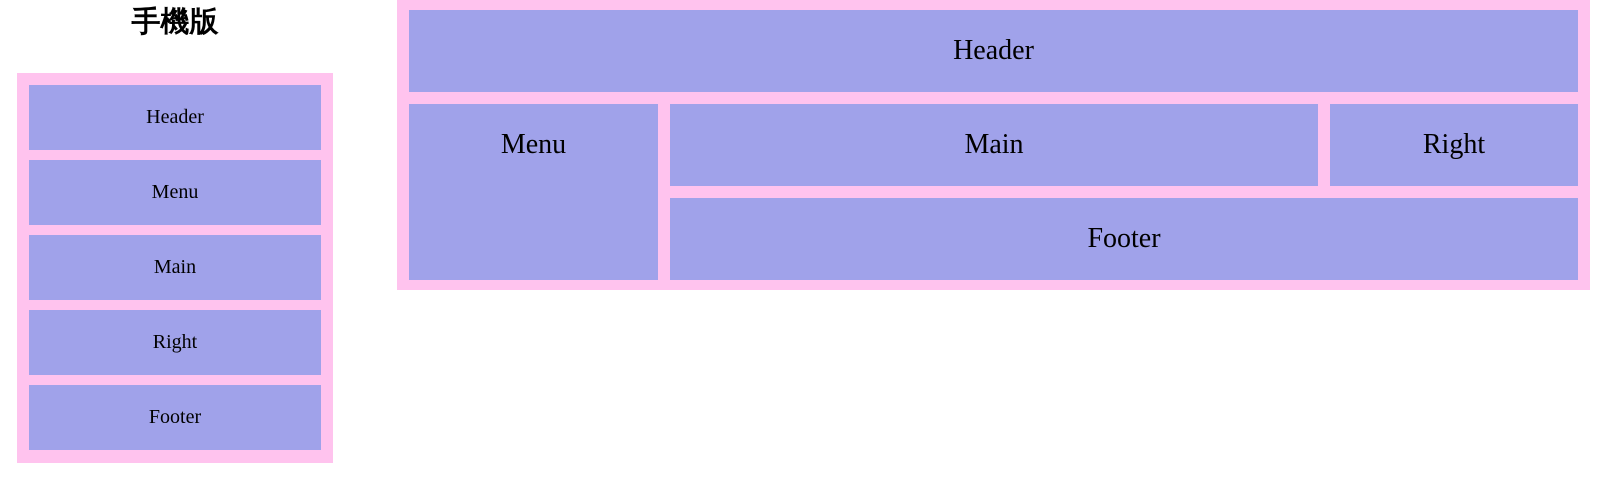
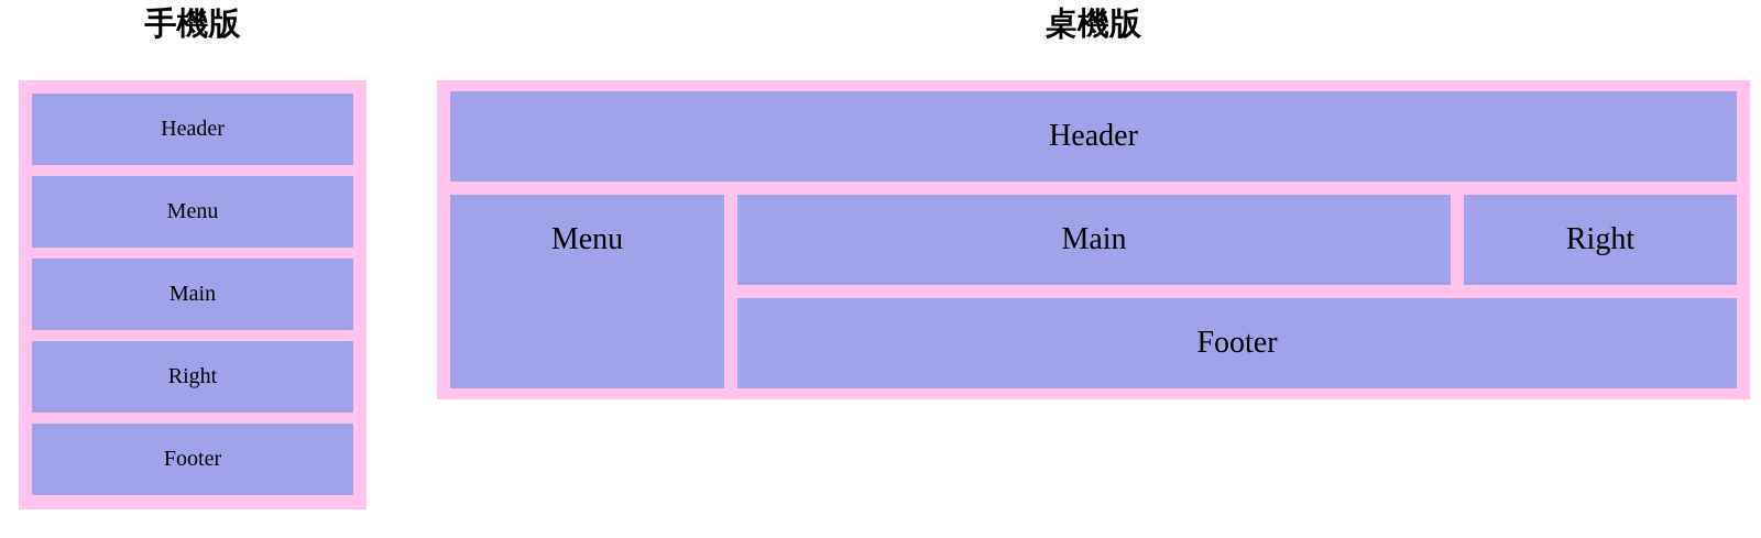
  手機版
  Header
  Menu
  Main
  Right
  Footer
+ 桌機版
  Header
  Menu
  Main
  Right
  Footer
